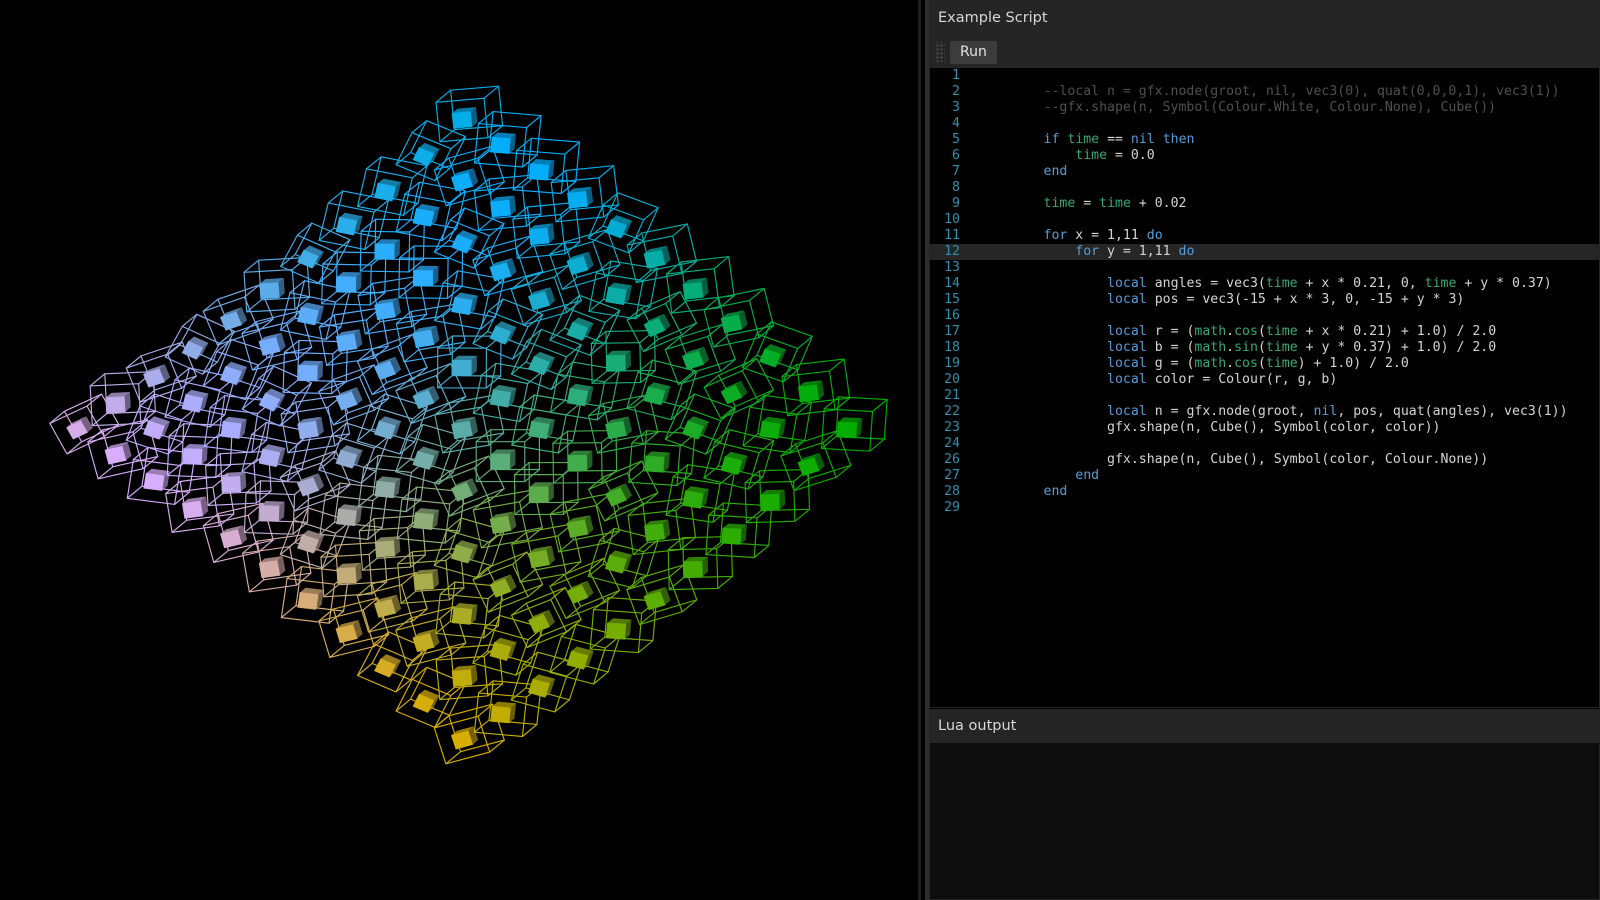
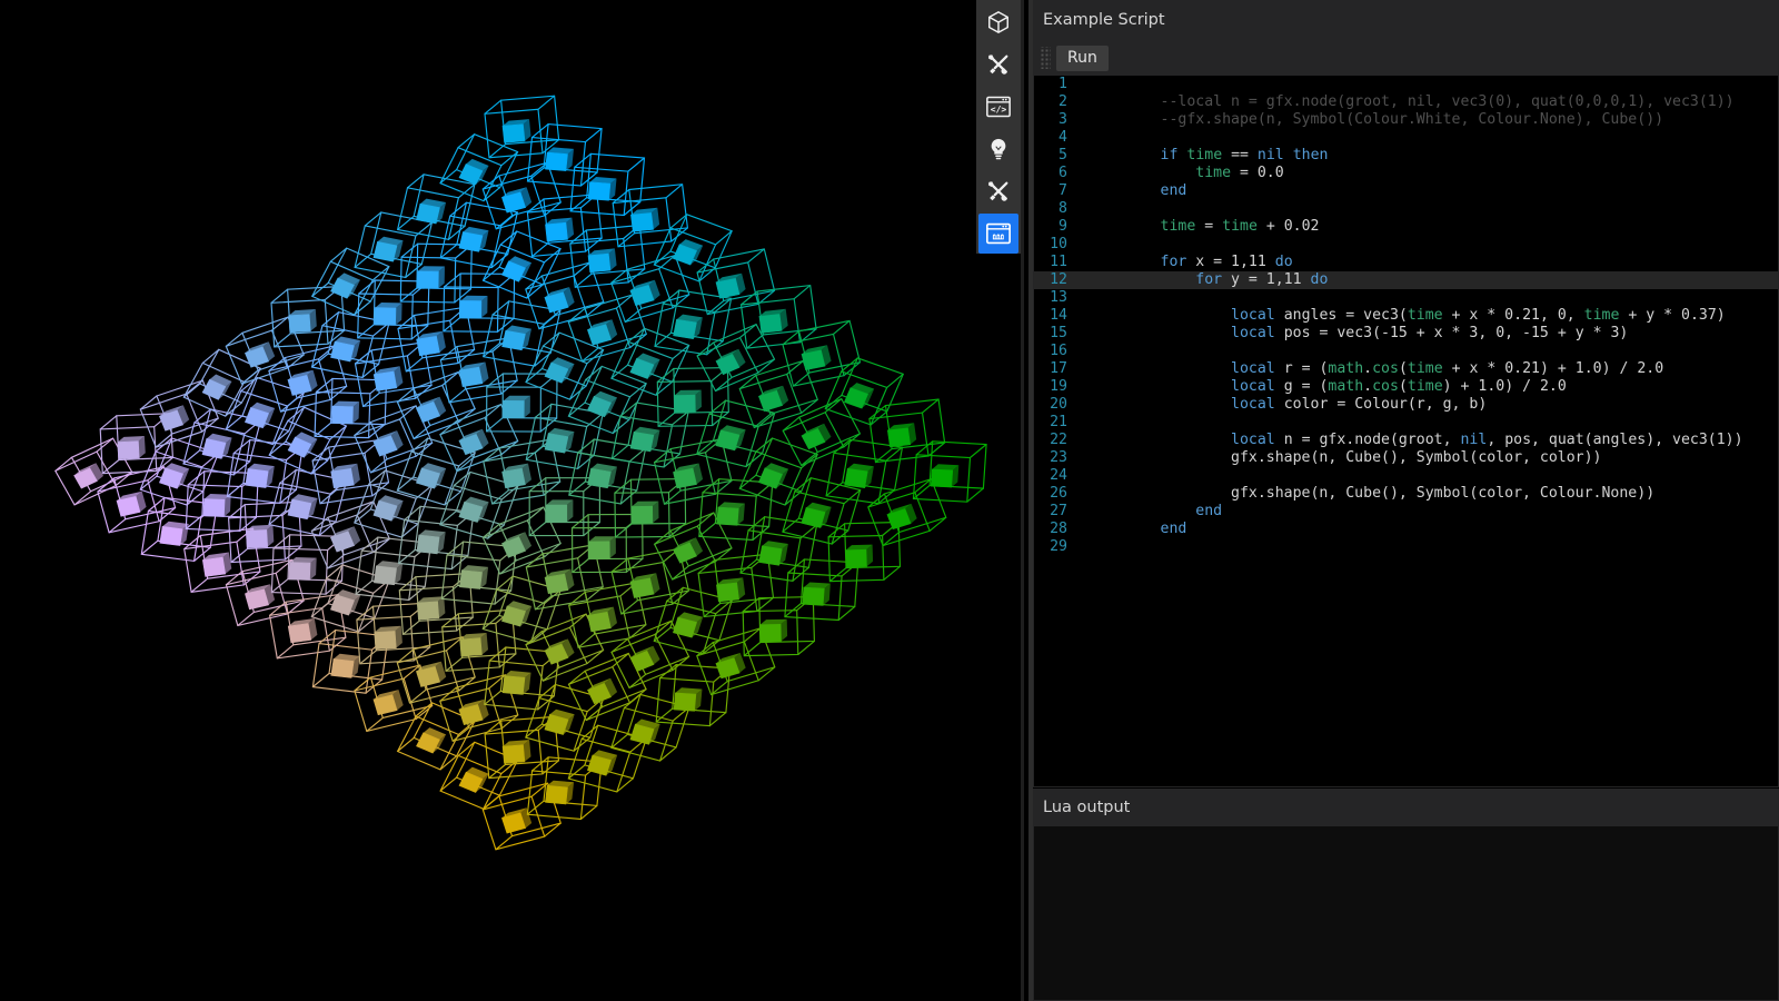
+ </>
  Example Script
  Run
  1
  2 --local n = gfx.node(groot, nil, vec3(0), quat(0,0,0,1), vec3(1))
  3 --gfx.shape(n, Symbol(Colour.White, Colour.None), Cube())
  4
  5 if time == nil then
  6 time = 0.0
  7 end
  8
  9 time = time + 0.02
  10
  11 for x = 1,11 do
  12 for y = 1,11 do
  13
  14 local angles = vec3(time + x * 0.21, 0, time + y * 0.37)
  15 local pos = vec3(-15 + x * 3, 0, -15 + y * 3)
  16
  17 local r = (math.cos(time + x * 0.21) + 1.0) / 2.0
- 18 local b = (math.sin(time + y * 0.37) + 1.0) / 2.0
  19 local g = (math.cos(time) + 1.0) / 2.0
  20 local color = Colour(r, g, b)
  21
  22 local n = gfx.node(groot, nil, pos, quat(angles), vec3(1))
  23 gfx.shape(n, Cube(), Symbol(color, color))
  24
  26 gfx.shape(n, Cube(), Symbol(color, Colour.None))
  27 end
  28 end
  29
  Lua output
